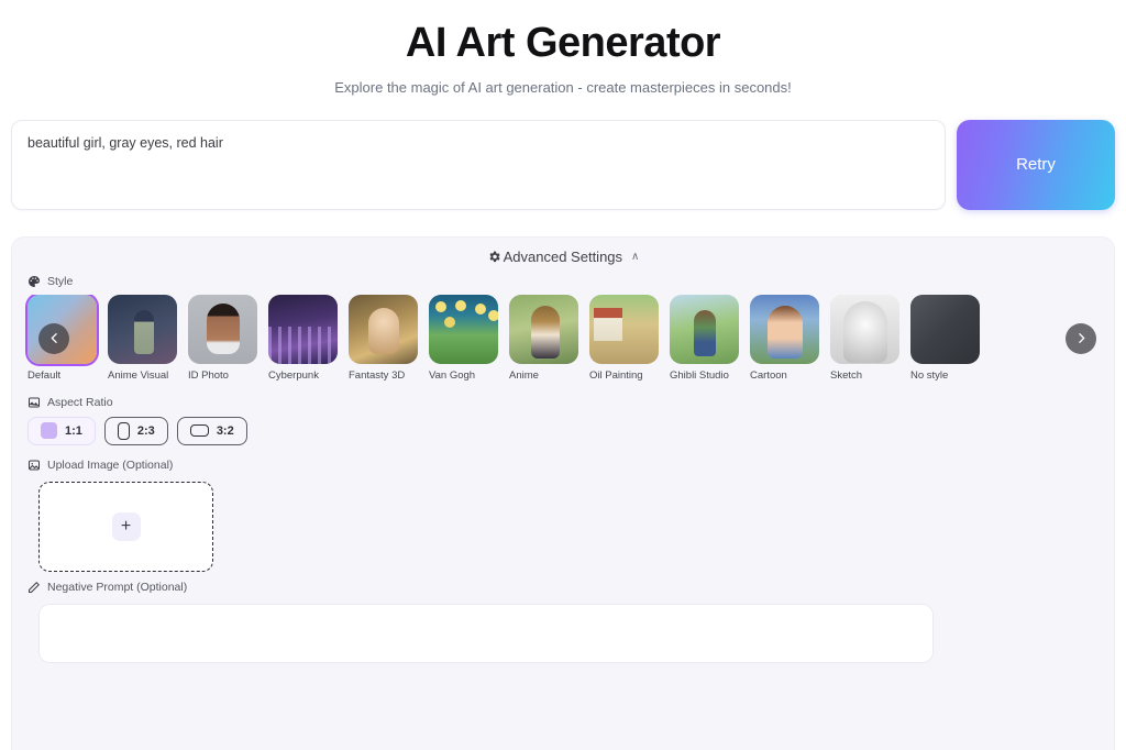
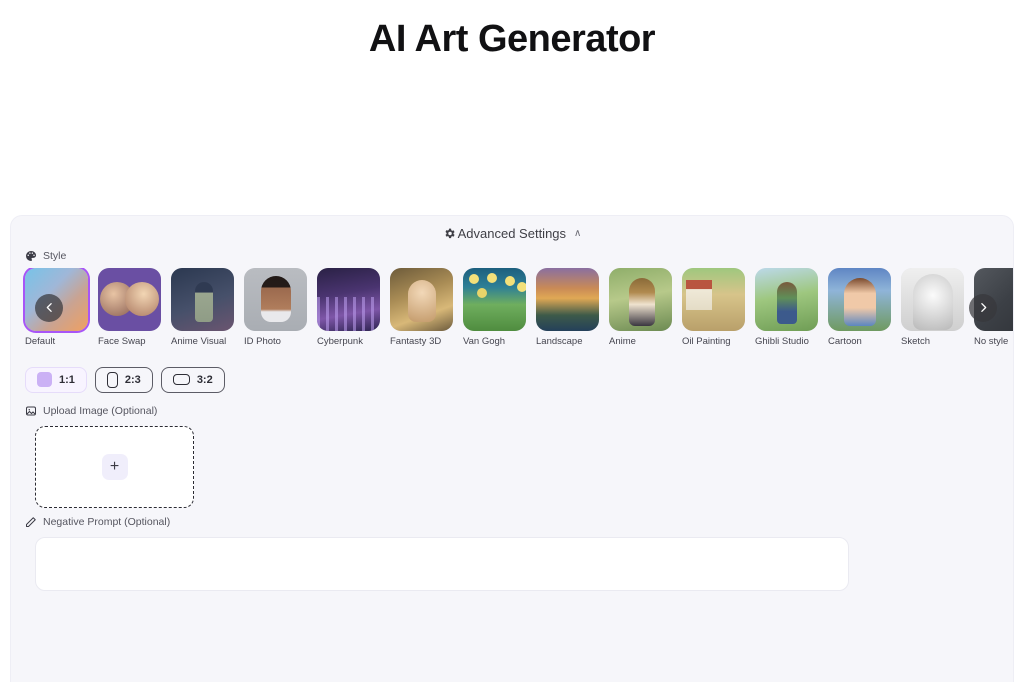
  AI Art Generator
- Explore the magic of AI art generation - create masterpieces in seconds!
- beautiful girl, gray eyes, red hair
- Retry
  Advanced Settings
  ∧
  Style
  Default
+ Face Swap
  Anime Visual
  ID Photo
  Cyberpunk
  Fantasty 3D
  Van Gogh
+ Landscape
  Anime
  Oil Painting
  Ghibli Studio
  Cartoon
  Sketch
  No style
- Aspect Ratio
  1:1
  2:3
  3:2
  Upload Image (Optional)
  +
  Negative Prompt (Optional)
